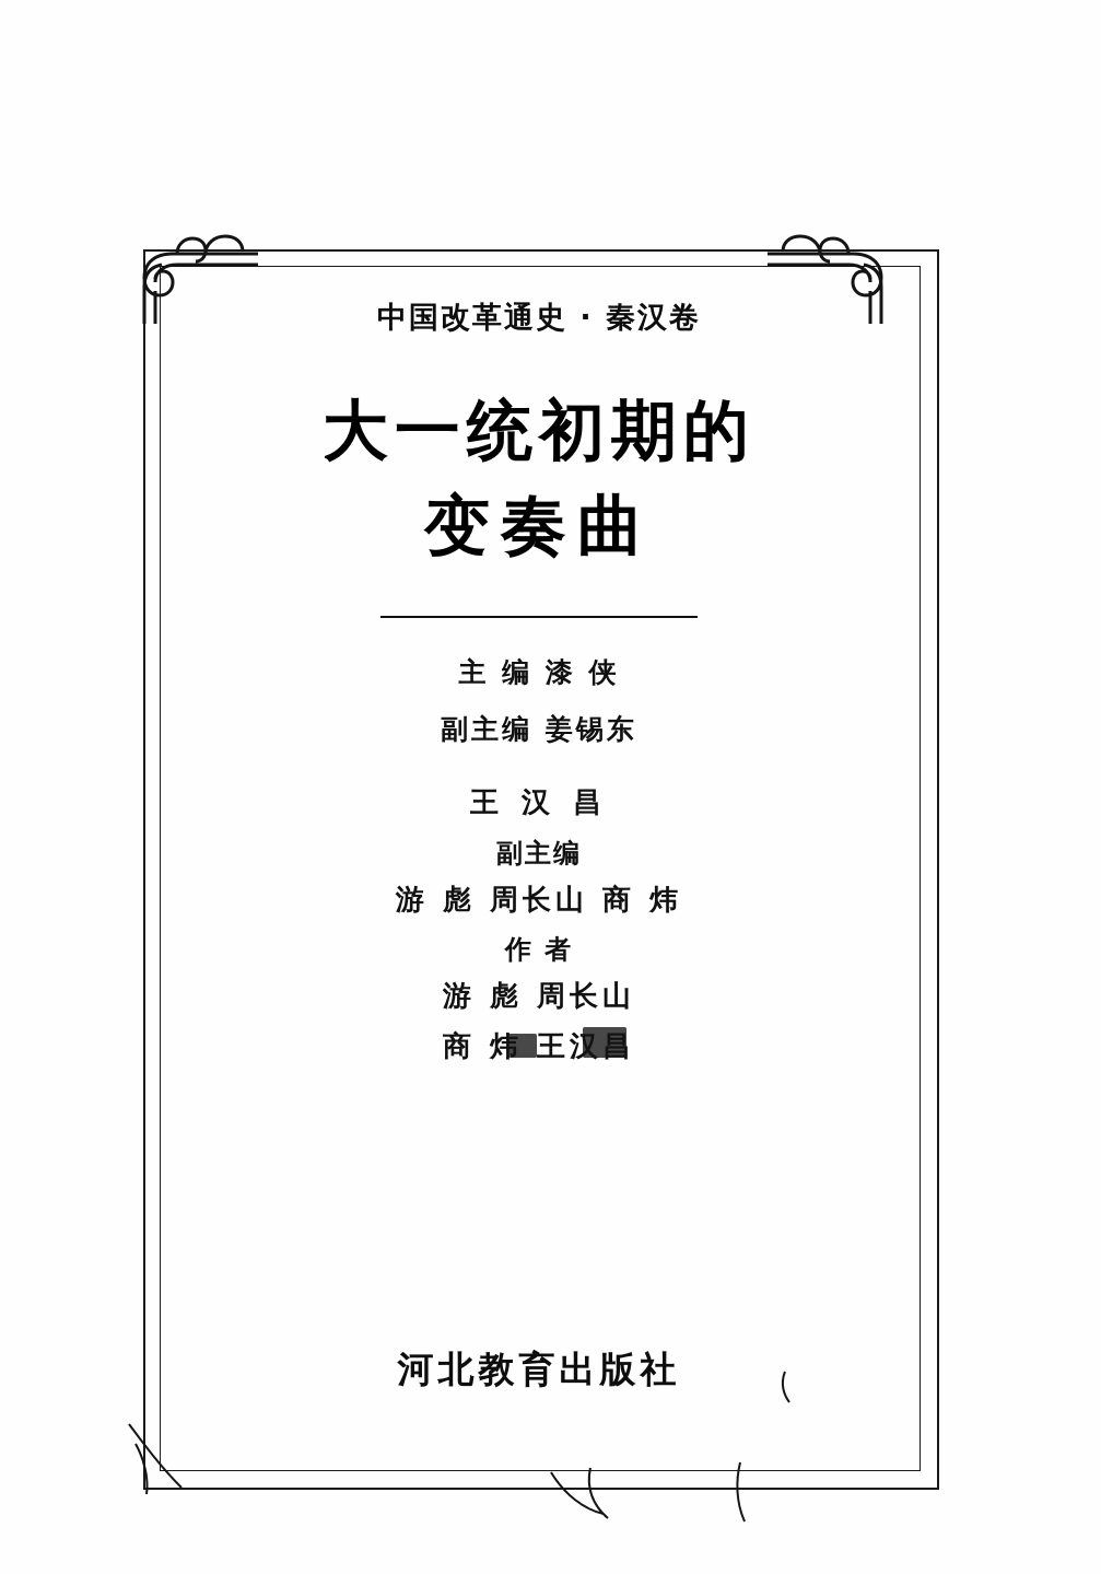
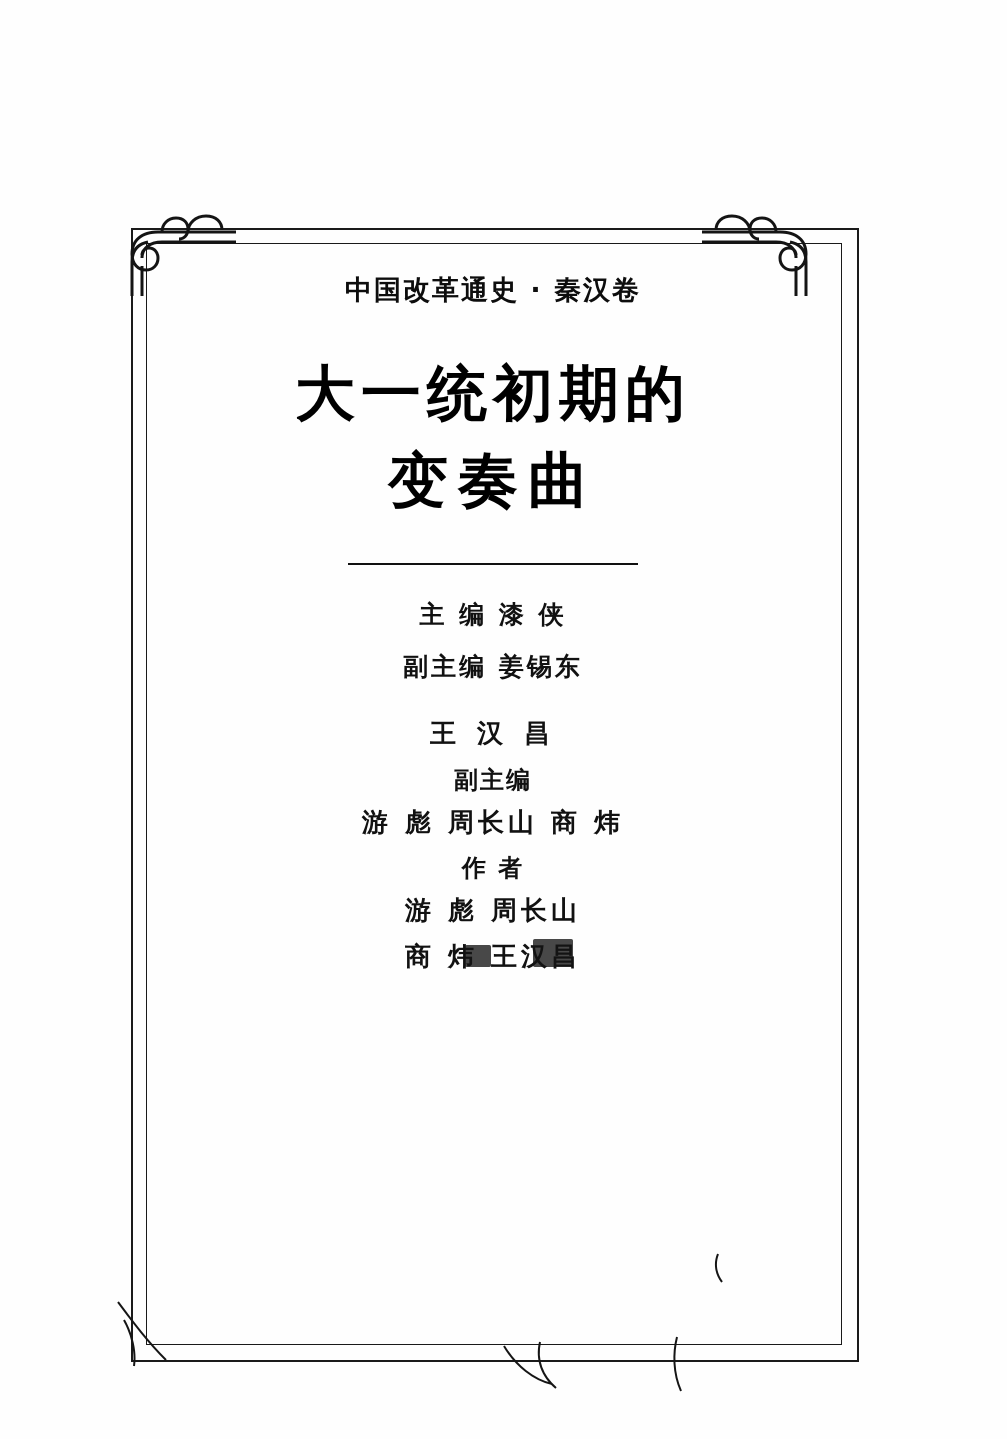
  中国改革通史 · 秦汉卷
  大一统初期的
  变奏曲
  主 编 漆 侠
  副主编 姜锡东
  王 汉 昌
  副主编
  游 彪 周长山 商 炜
  作 者
  游 彪 周长山
  商 炜 王汉昌
- 河北教育出版社
